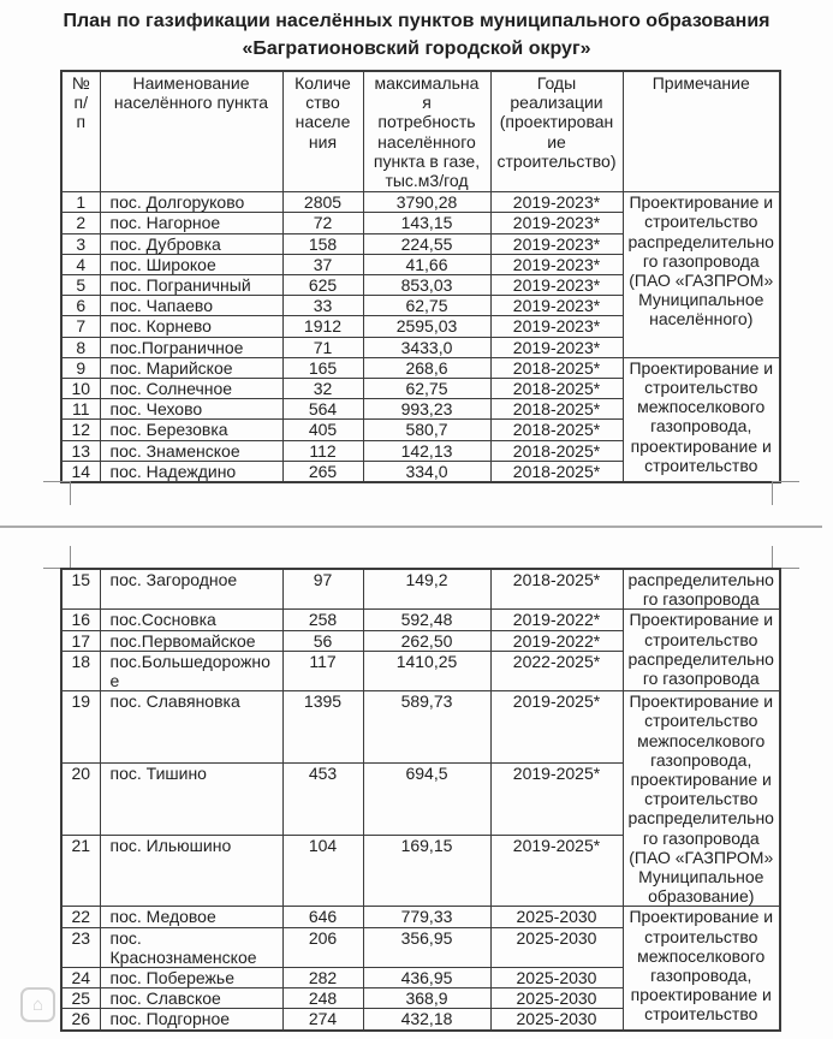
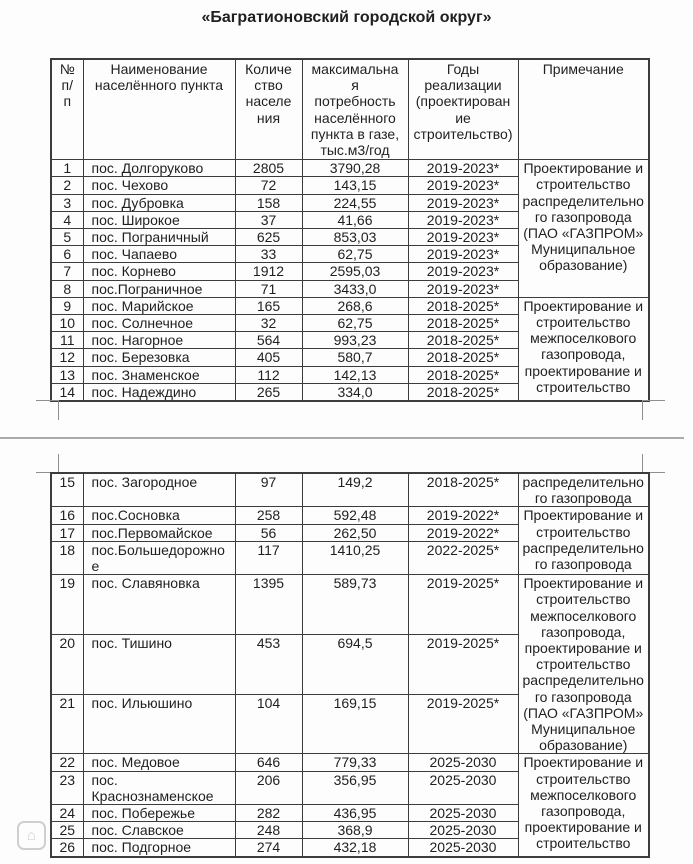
- План по газификации населённых пунктов муниципального образования
  «Багратионовский городской округ»
  № п/ п	Наименование населённого пункта	Количе ство населе ния	максимальна я потребность населённого пункта в газе, тыс.м3/год	Годы реализации (проектирован ие строительство)	Примечание
- 1	пос. Долгоруково	2805	3790,28	2019-2023*	Проектирование и строительство распределительного газопровода (ПАО «ГАЗПРОМ» Муниципальное населённого)
+ 1	пос. Долгоруково	2805	3790,28	2019-2023*	Проектирование и строительство распределительного газопровода (ПАО «ГАЗПРОМ» Муниципальное образование)
- 2	пос. Нагорное	72	143,15	2019-2023*
+ 2	пос. Чехово	72	143,15	2019-2023*
  3	пос. Дубровка	158	224,55	2019-2023*
  4	пос. Широкое	37	41,66	2019-2023*
  5	пос. Пограничный	625	853,03	2019-2023*
  6	пос. Чапаево	33	62,75	2019-2023*
  7	пос. Корнево	1912	2595,03	2019-2023*
  8	пос.Пограничное	71	3433,0	2019-2023*
  9	пос. Марийское	165	268,6	2018-2025*	Проектирование и строительство межпоселкового газопровода, проектирование и строительство
  10	пос. Солнечное	32	62,75	2018-2025*
- 11	пос. Чехово	564	993,23	2018-2025*
+ 11	пос. Нагорное	564	993,23	2018-2025*
  12	пос. Березовка	405	580,7	2018-2025*
  13	пос. Знаменское	112	142,13	2018-2025*
  14	пос. Надеждино	265	334,0	2018-2025*
  15	пос. Загородное	97	149,2	2018-2025*	распределительного газопровода
  16	пос.Сосновка	258	592,48	2019-2022*	Проектирование и строительство распределительного газопровода
  17	пос.Первомайское	56	262,50	2019-2022*
  18	пос.Большедорожное	117	1410,25	2022-2025*
  19	пос. Славяновка	1395	589,73	2019-2025*	Проектирование и строительство межпоселкового газопровода, проектирование и строительство распределительного газопровода (ПАО «ГАЗПРОМ» Муниципальное образование)
  20	пос. Тишино	453	694,5	2019-2025*
  21	пос. Ильюшино	104	169,15	2019-2025*
  22	пос. Медовое	646	779,33	2025-2030	Проектирование и строительство межпоселкового газопровода, проектирование и строительство
  23	пос. Краснознаменское	206	356,95	2025-2030
  24	пос. Побережье	282	436,95	2025-2030
  25	пос. Славское	248	368,9	2025-2030
  26	пос. Подгорное	274	432,18	2025-2030
  ⌂
